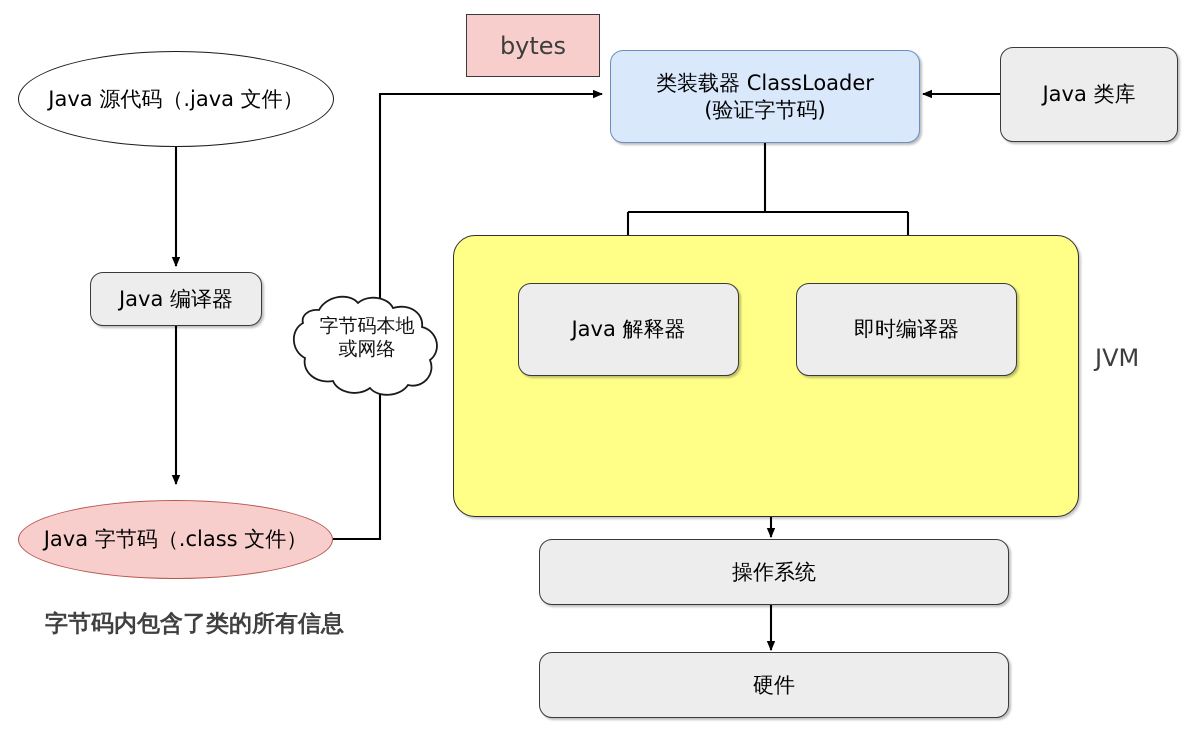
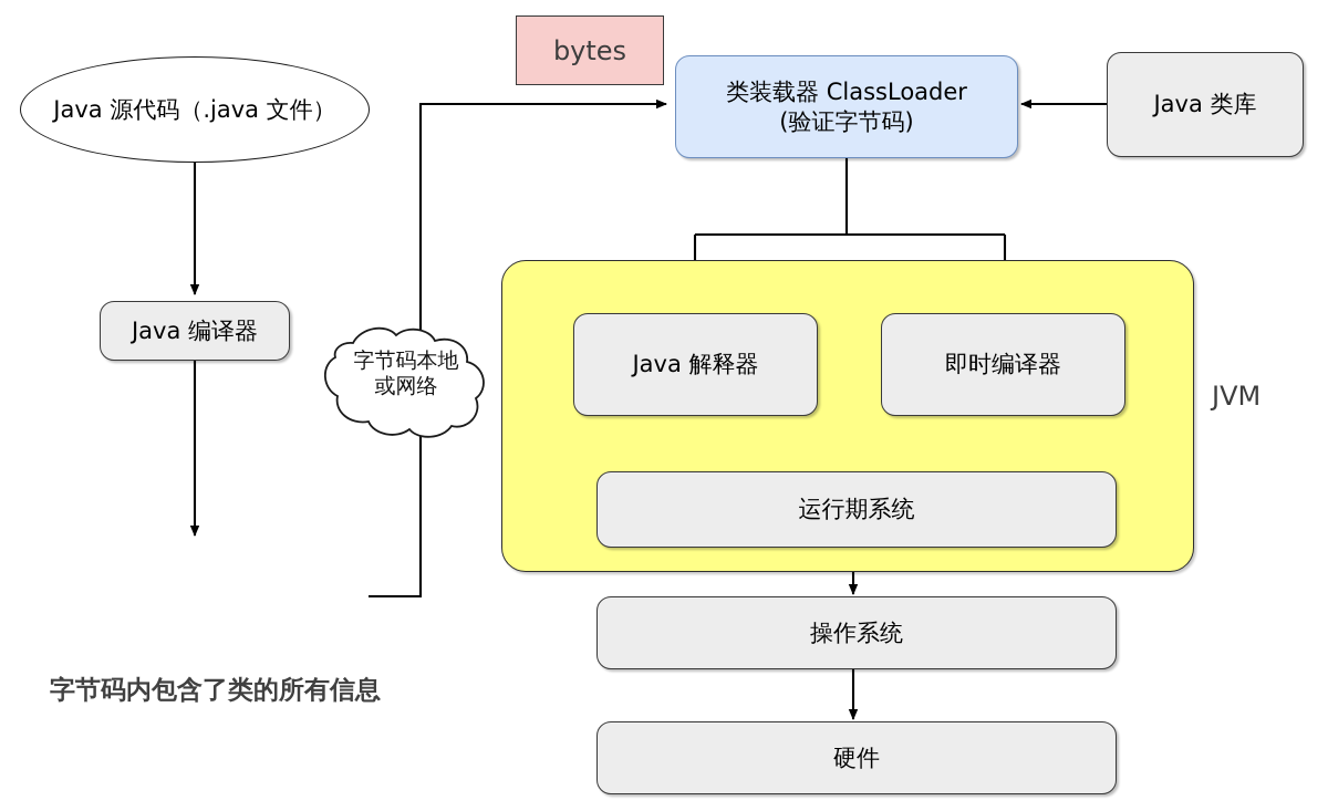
  Java 源代码（.java 文件）
  bytes
  类装载器 ClassLoader
  (验证字节码)
  Java 类库
  Java 编译器
  字节码本地
  或网络
- Java 字节码（.class 文件）
  字节码内包含了类的所有信息
  JVM
  Java 解释器
  即时编译器
+ 运行期系统
  操作系统
  硬件
